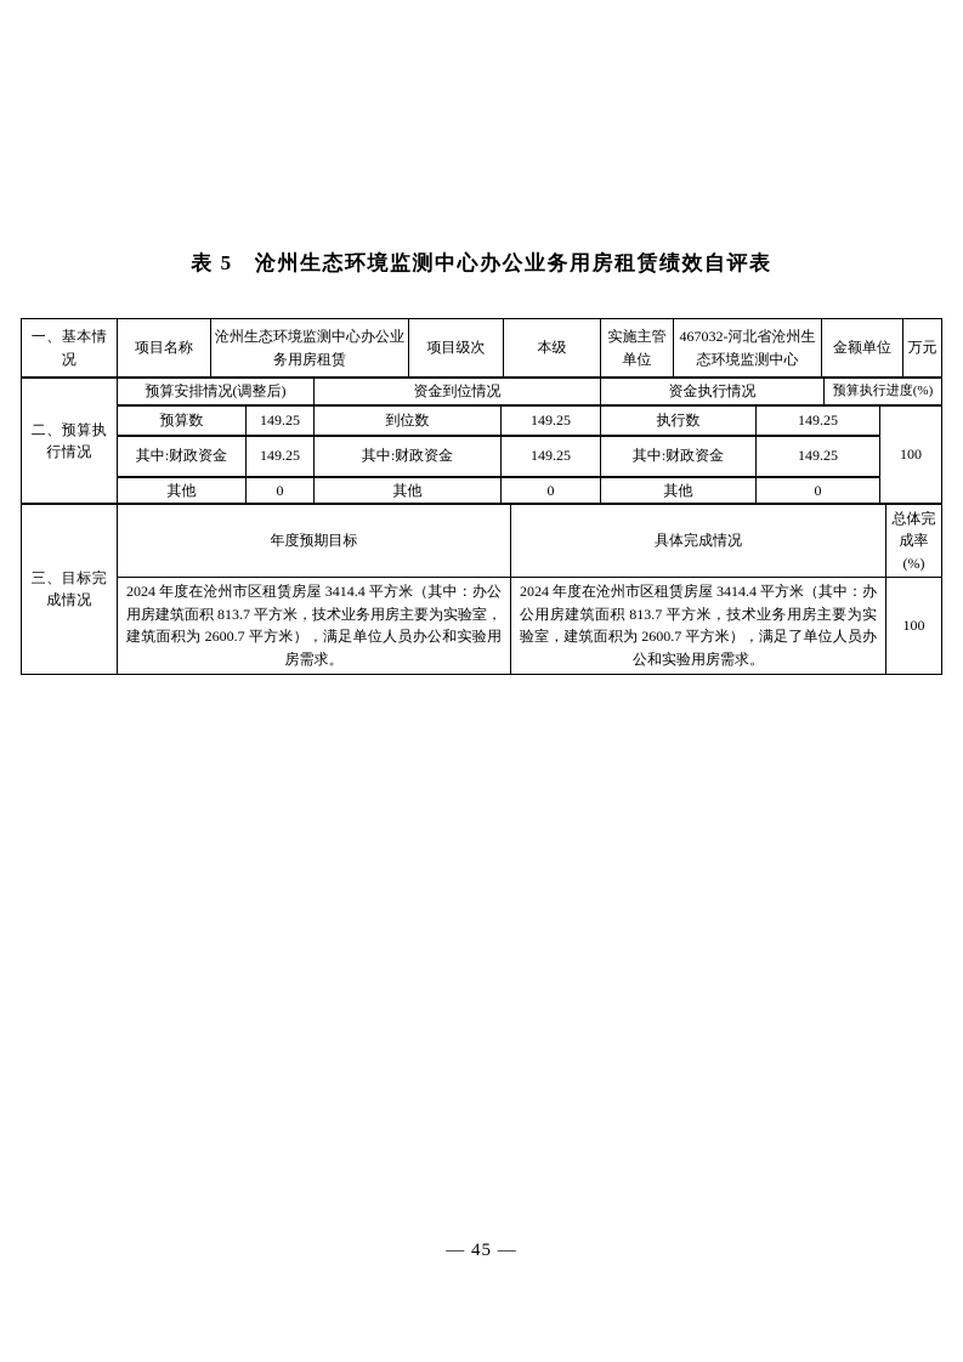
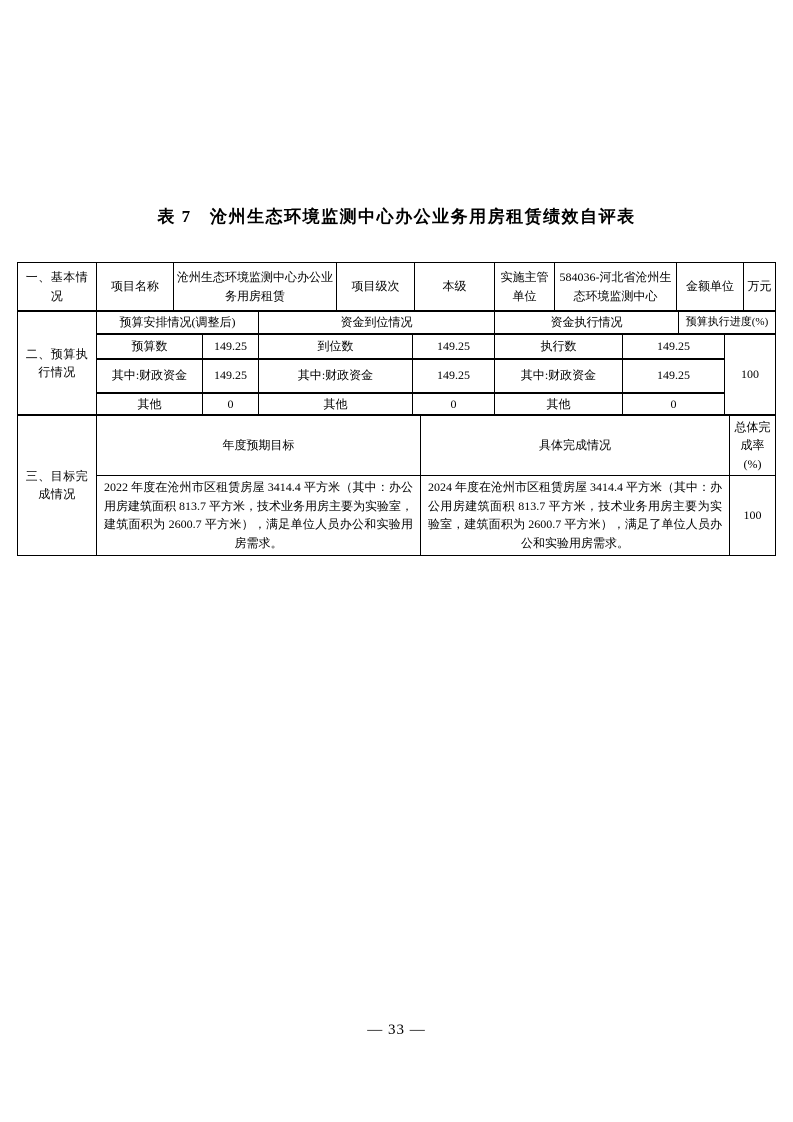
- 表 5 沧州生态环境监测中心办公业务用房租赁绩效自评表
+ 表 7 沧州生态环境监测中心办公业务用房租赁绩效自评表
- 一、基本情况	项目名称	沧州生态环境监测中心办公业务用房租赁	项目级次	本级	实施主管单位	467032-河北省沧州生态环境监测中心	金额单位	万元
+ 一、基本情况	项目名称	沧州生态环境监测中心办公业务用房租赁	项目级次	本级	实施主管单位	584036-河北省沧州生态环境监测中心	金额单位	万元
  二、预算执行情况	预算安排情况(调整后)	资金到位情况	资金执行情况	预算执行进度(%)
  预算数	149.25	到位数	149.25	执行数	149.25	100
  其中:财政资金	149.25	其中:财政资金	149.25	其中:财政资金	149.25
  其他	0	其他	0	其他	0
  三、目标完成情况	年度预期目标	具体完成情况	总体完成率(%)
- 2024 年度在沧州市区租赁房屋 3414.4 平方米（其中：办公用房建筑面积 813.7 平方米，技术业务用房主要为实验室，建筑面积为 2600.7 平方米），满足单位人员办公和实验用房需求。	2024 年度在沧州市区租赁房屋 3414.4 平方米（其中：办公用房建筑面积 813.7 平方米，技术业务用房主要为实验室，建筑面积为 2600.7 平方米），满足了单位人员办公和实验用房需求。	100
+ 2022 年度在沧州市区租赁房屋 3414.4 平方米（其中：办公用房建筑面积 813.7 平方米，技术业务用房主要为实验室，建筑面积为 2600.7 平方米），满足单位人员办公和实验用房需求。	2024 年度在沧州市区租赁房屋 3414.4 平方米（其中：办公用房建筑面积 813.7 平方米，技术业务用房主要为实验室，建筑面积为 2600.7 平方米），满足了单位人员办公和实验用房需求。	100
- — 45 —
+ — 33 —
